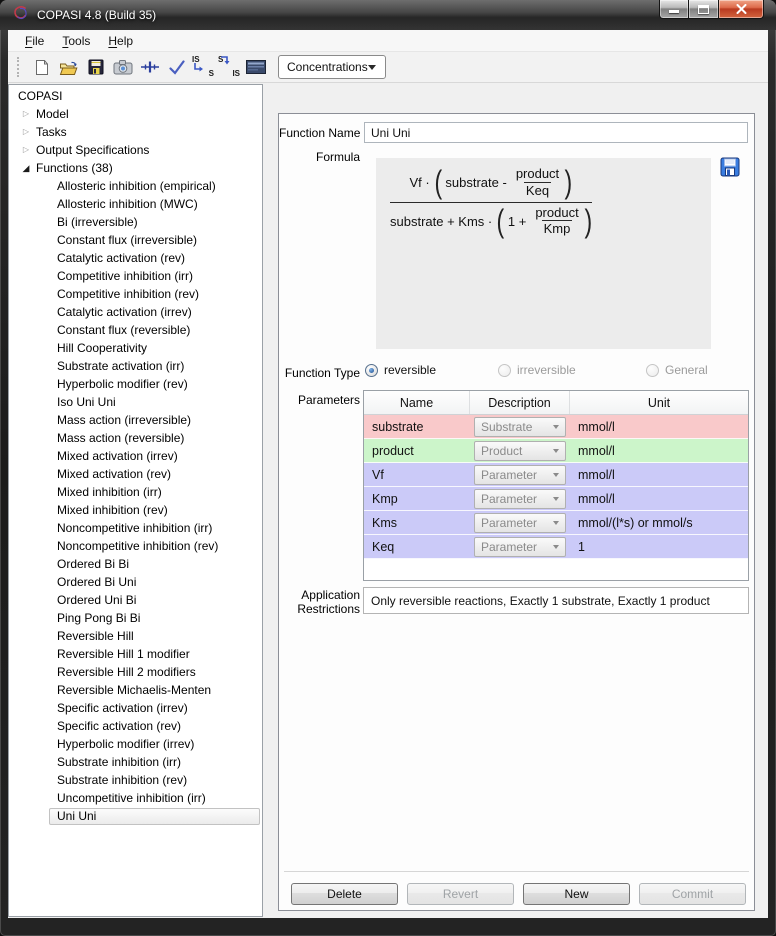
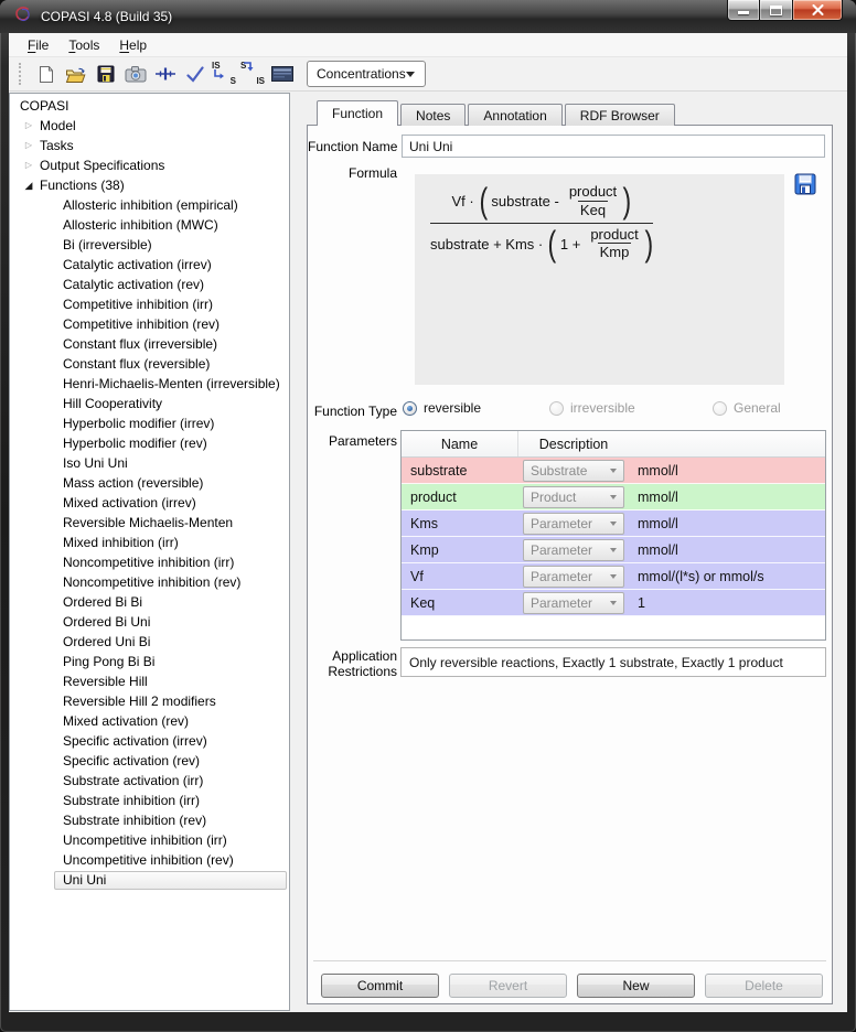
  COPASI 4.8 (Build 35)
  File
  Tools
  Help
  IS
  S
  S
  IS
  Concentrations
  COPASI
  ▷
  Model
  ▷
  Tasks
  ▷
  Output Specifications
  ◢
  Functions (38)
  Allosteric inhibition (empirical)
  Allosteric inhibition (MWC)
  Bi (irreversible)
- Constant flux (irreversible)
+ Catalytic activation (irrev)
  Catalytic activation (rev)
  Competitive inhibition (irr)
  Competitive inhibition (rev)
- Catalytic activation (irrev)
+ Constant flux (irreversible)
  Constant flux (reversible)
+ Henri-Michaelis-Menten (irreversible)
  Hill Cooperativity
- Substrate activation (irr)
+ Hyperbolic modifier (irrev)
  Hyperbolic modifier (rev)
  Iso Uni Uni
- Mass action (irreversible)
  Mass action (reversible)
  Mixed activation (irrev)
- Mixed activation (rev)
+ Reversible Michaelis-Menten
  Mixed inhibition (irr)
- Mixed inhibition (rev)
  Noncompetitive inhibition (irr)
  Noncompetitive inhibition (rev)
  Ordered Bi Bi
  Ordered Bi Uni
  Ordered Uni Bi
  Ping Pong Bi Bi
  Reversible Hill
- Reversible Hill 1 modifier
  Reversible Hill 2 modifiers
- Reversible Michaelis-Menten
+ Mixed activation (rev)
  Specific activation (irrev)
  Specific activation (rev)
- Hyperbolic modifier (irrev)
+ Substrate activation (irr)
  Substrate inhibition (irr)
  Substrate inhibition (rev)
  Uncompetitive inhibition (irr)
+ Uncompetitive inhibition (rev)
  Uni Uni
+ Function
+ Notes
+ Annotation
+ RDF Browser
  Function Name
  Uni Uni
  Formula
  Vf ·
  (
  substrate -
  product
  Keq
  )
  substrate + Kms ·
  (
  1 +
  product
  Kmp
  )
  Function Type
  reversible
  irreversible
  General
  Parameters
  Name
  Description
- Unit
  substrate
  Substrate
  mmol/l
  product
  Product
  mmol/l
- Vf
+ Kms
  Parameter
  mmol/l
  Kmp
  Parameter
  mmol/l
- Kms
+ Vf
  Parameter
  mmol/(l*s) or mmol/s
  Keq
  Parameter
  1
  Application Restrictions
  Only reversible reactions, Exactly 1 substrate, Exactly 1 product
- Delete
+ Commit
  Revert
  New
- Commit
+ Delete
